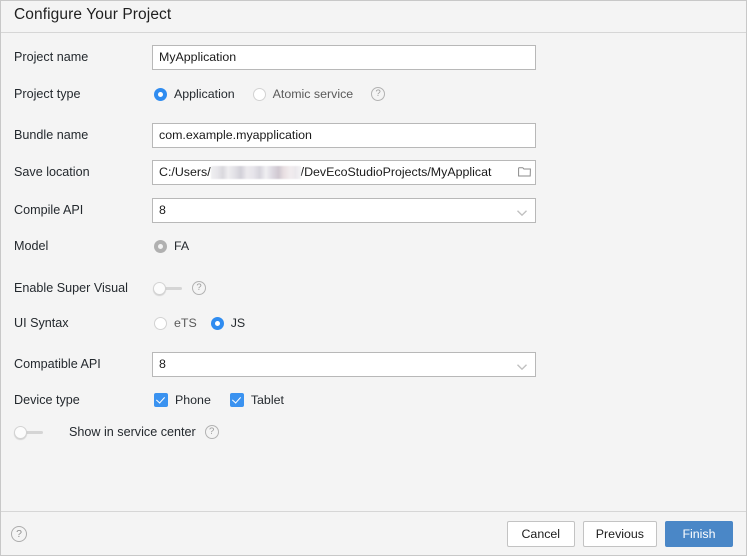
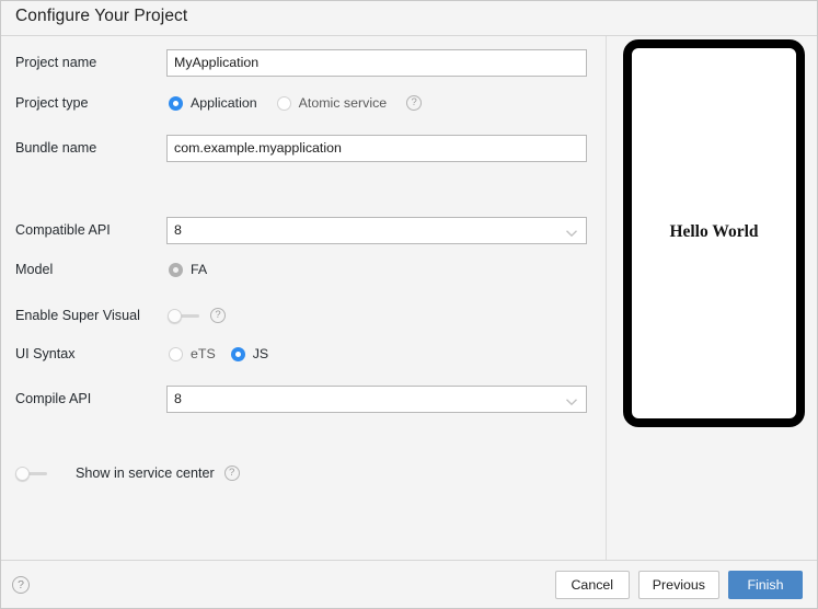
  Configure Your Project
  Project name
  MyApplication
  Project type
  Application
  Atomic service
  ?
  Bundle name
  com.example.myapplication
- Save location
- C:/Users/
- /DevEcoStudioProjects/MyApplicat
- Compile API
+ Compatible API
  8
  Model
  FA
  Enable Super Visual
  ?
  UI Syntax
  eTS
  JS
- Compatible API
+ Compile API
  8
- Device type
- Phone
- Tablet
  Show in service center
  ?
+ Hello World
  ?
  Cancel
  Previous
  Finish
